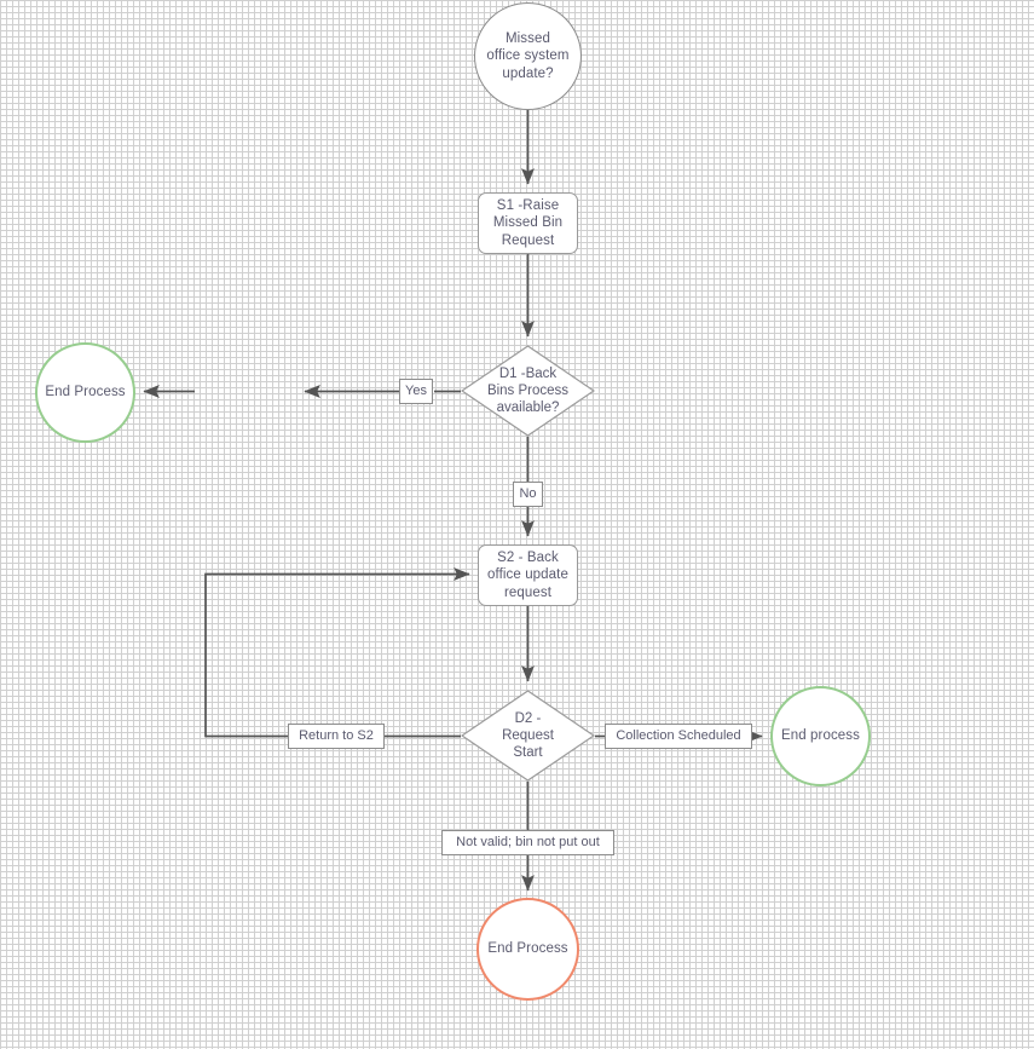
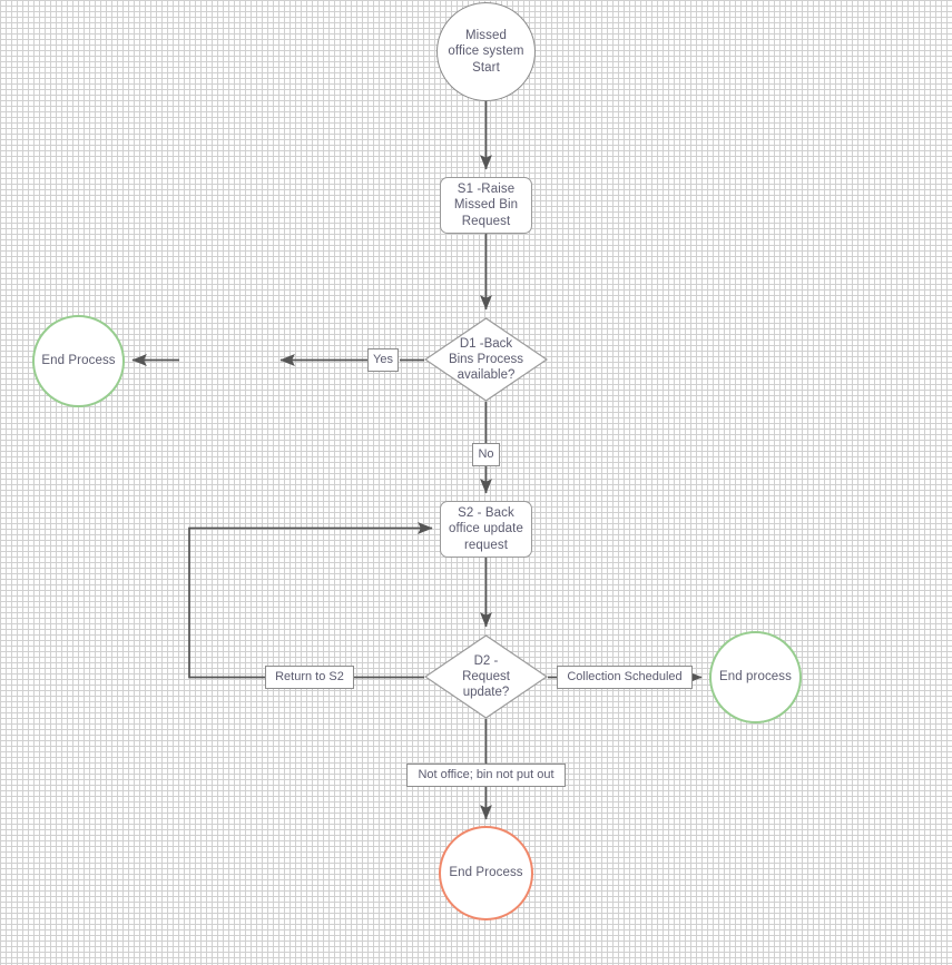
  Missed
  office system
- update?
+ Start
  S1 -Raise
  Missed Bin
  Request
  D1 -Back
  Bins Process
  available?
  End Process
  S2 - Back
  office update
  request
  D2 -
  Request
- Start
+ update?
  End process
  End Process
  Yes
  No
  Return to S2
  Collection Scheduled
- Not valid; bin not put out
+ Not office; bin not put out
